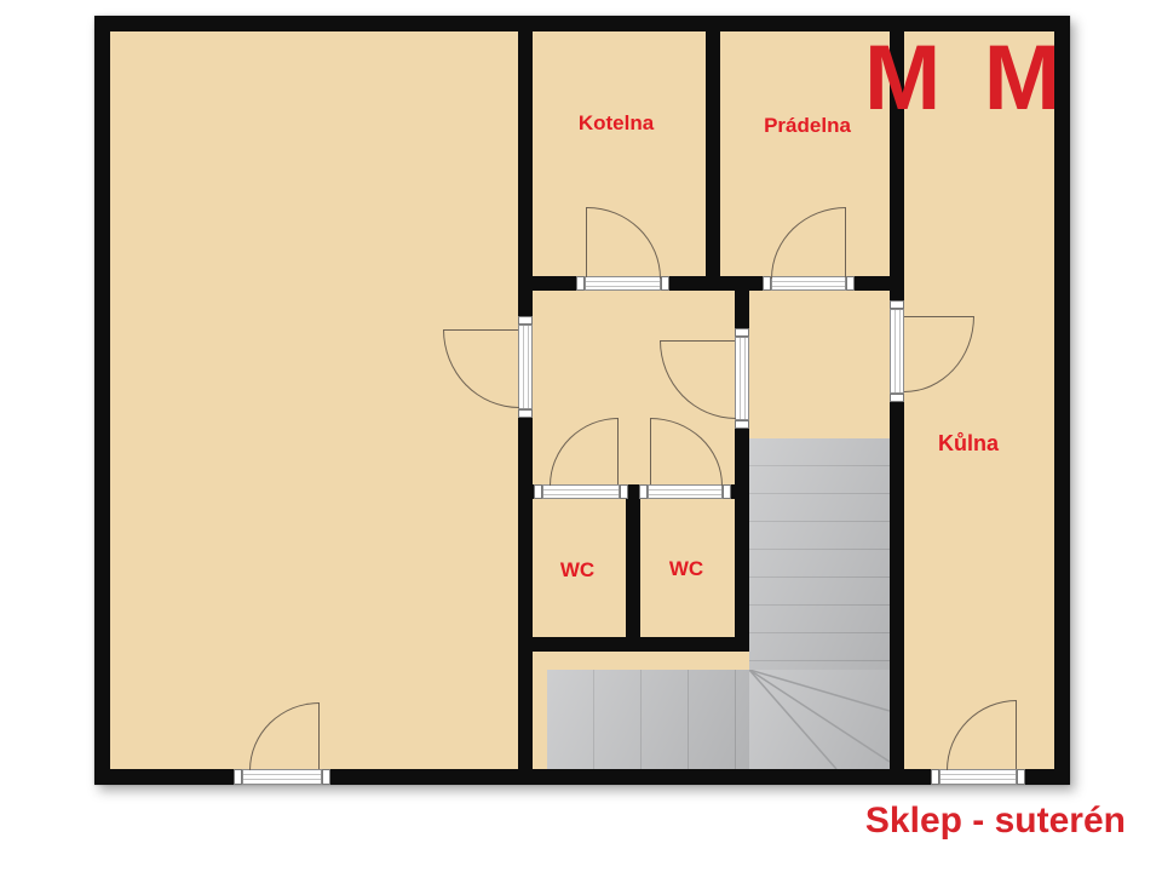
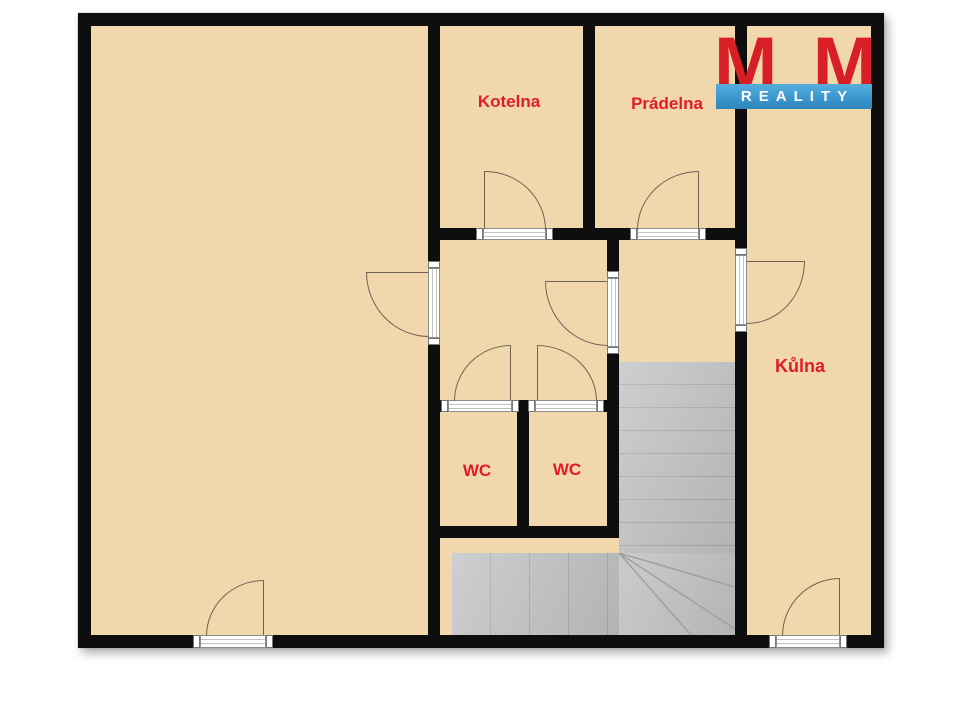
  Kotelna
  Prádelna
  Kůlna
  WC
  WC
- Sklep - suterén
  M
  M
+ REALITY
